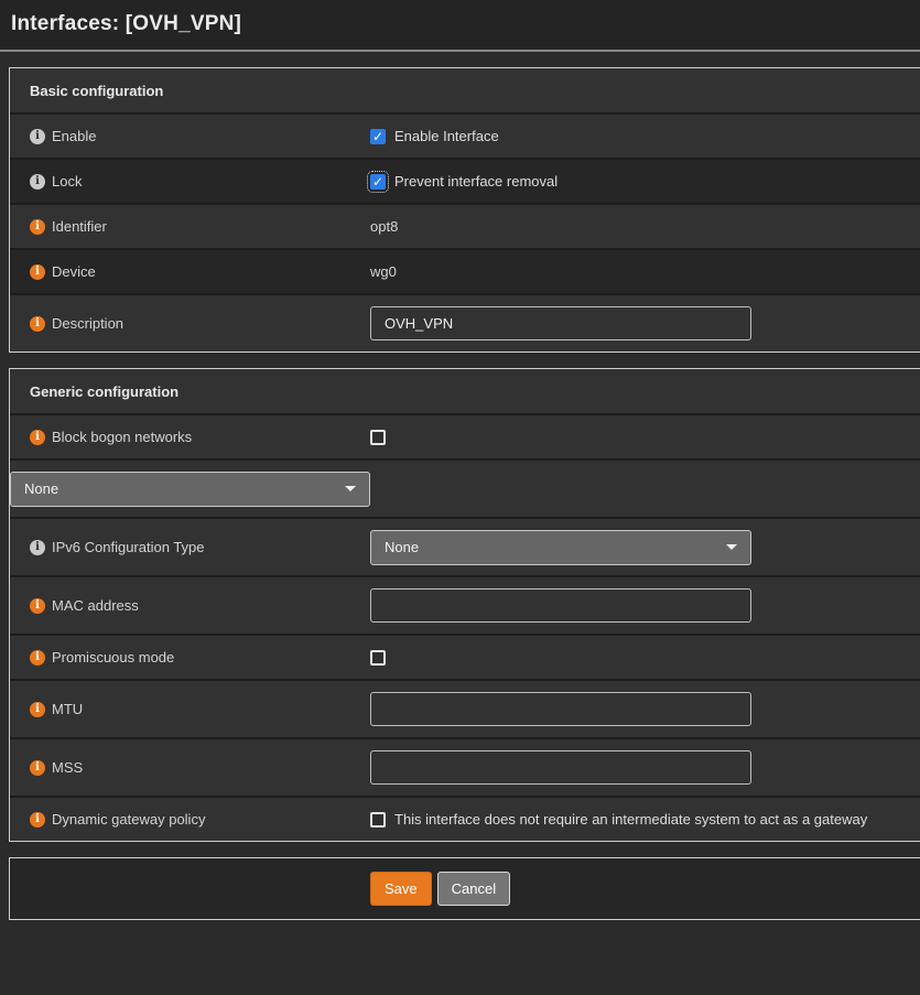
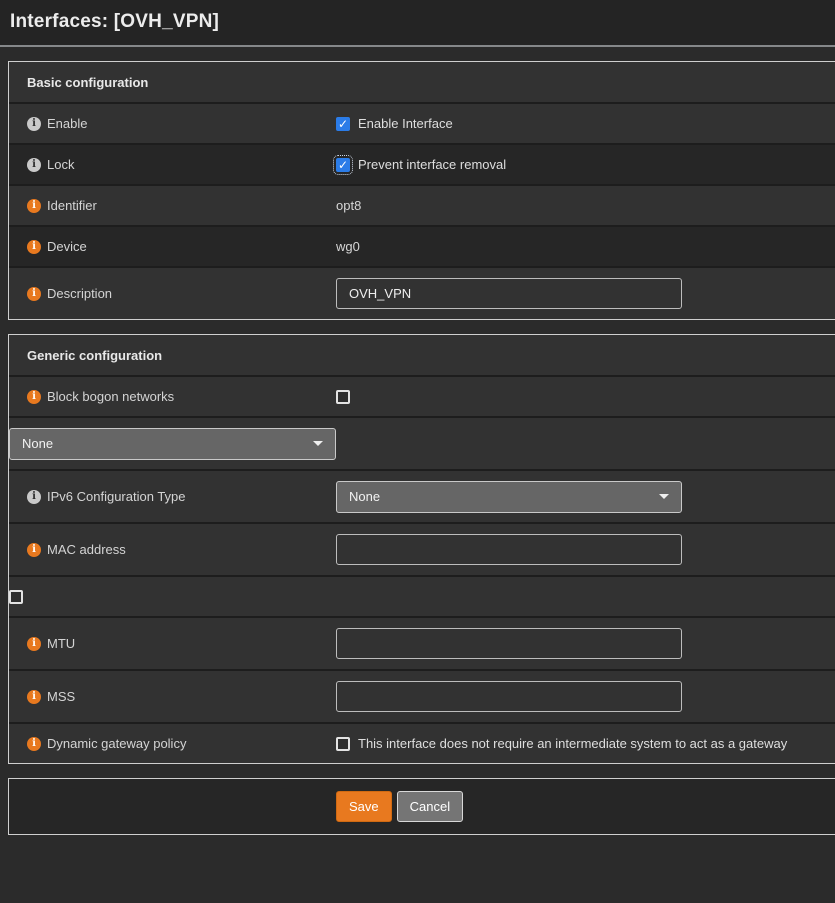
  Interfaces: [OVH_VPN]
  Basic configuration
  Enable
  Enable Interface
  Lock
  Prevent interface removal
  Identifier
  opt8
  Device
  wg0
  Description
  OVH_VPN
  Generic configuration
  Block bogon networks
  None
  IPv6 Configuration Type
  None
  MAC address
- Promiscuous mode
  MTU
  MSS
  Dynamic gateway policy
  This interface does not require an intermediate system to act as a gateway
  Save
  Cancel
